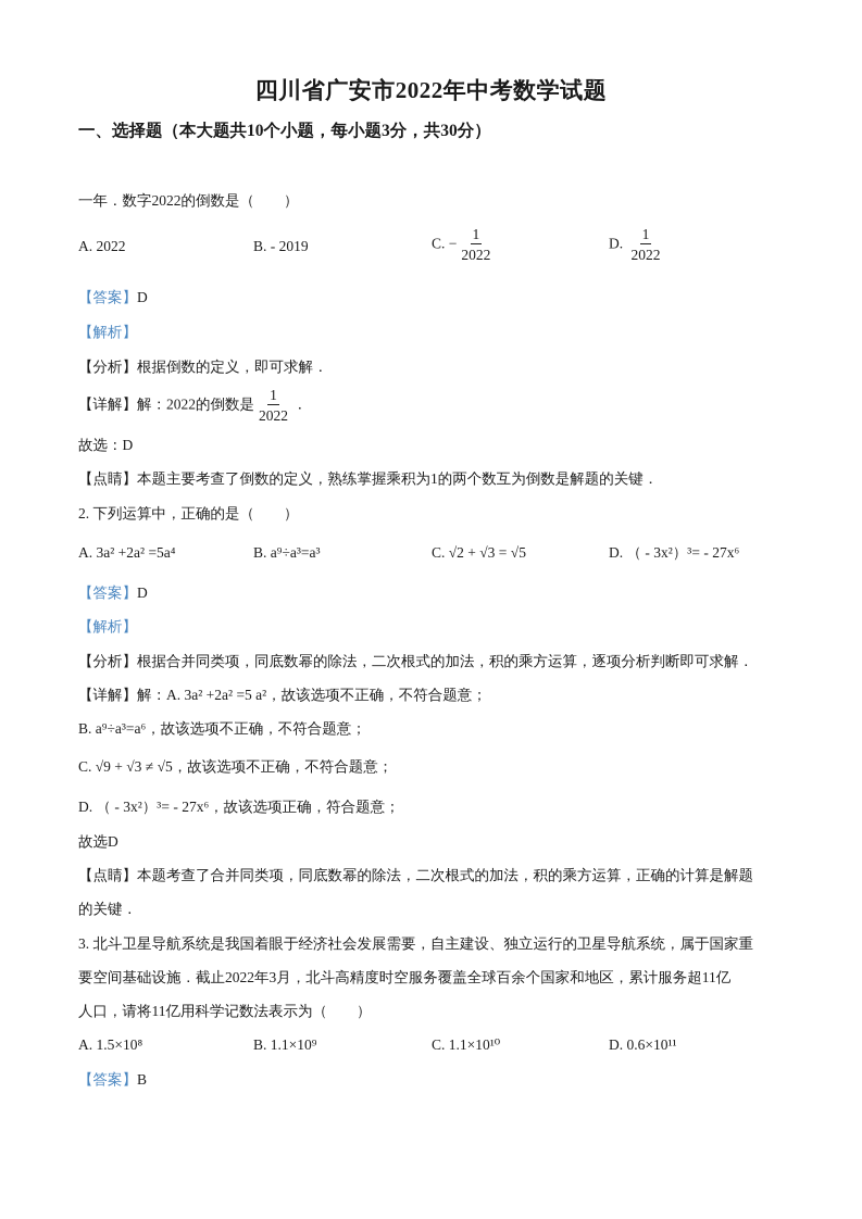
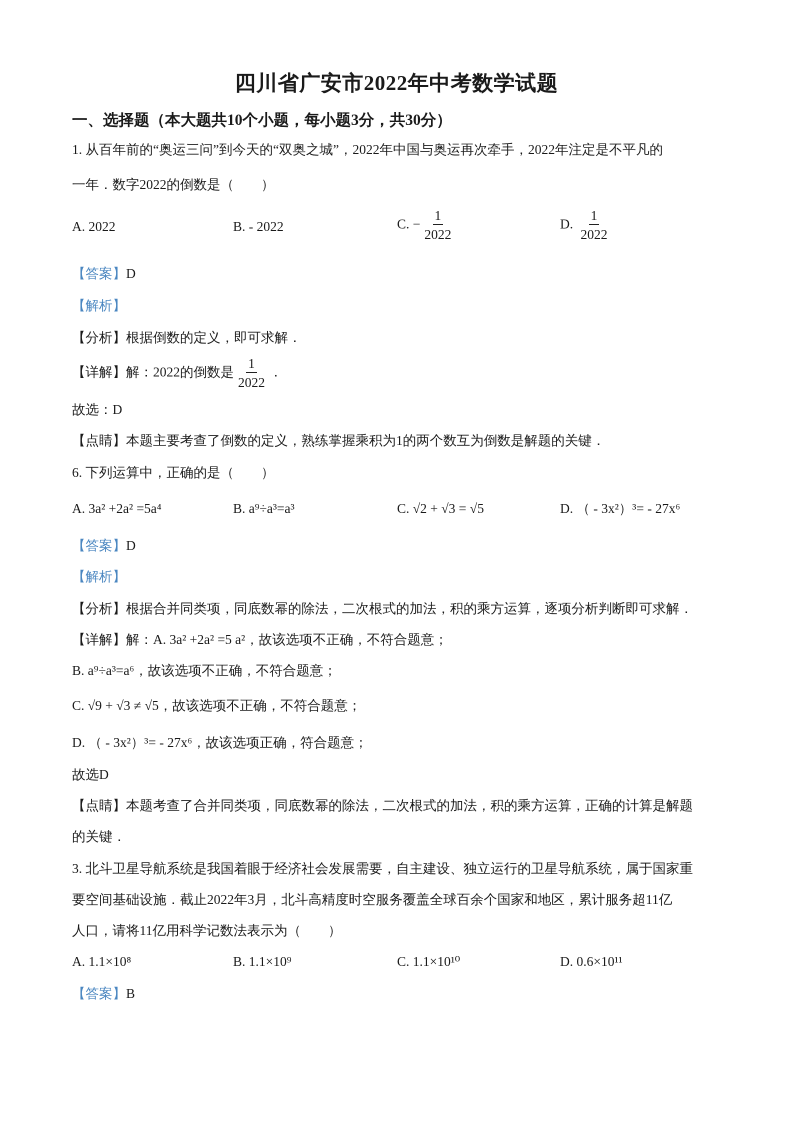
  四川省广安市2022年中考数学试题
  一、选择题（本大题共10个小题，每小题3分，共30分）
+ 1. 从百年前的“奥运三问”到今天的“双奥之城”，2022年中国与奥运再次牵手，2022年注定是不平凡的
  一年．数字2022的倒数是（ ）
  A. 2022
- B. - 2019
+ B. - 2022
  C. −
  1
  2022
  D.
  1
  2022
  【答案】D
  【解析】
  【分析】根据倒数的定义，即可求解．
  【详解】解：2022的倒数是
  1
  2022
  ．
  故选：D
  【点睛】本题主要考查了倒数的定义，熟练掌握乘积为1的两个数互为倒数是解题的关键．
- 2. 下列运算中，正确的是（ ）
+ 6. 下列运算中，正确的是（ ）
  A. 3a² +2a² =5a⁴
  B. a⁹÷a³=a³
  C. √2 + √3 = √5
  D. （ - 3x²）³= - 27x⁶
  【答案】D
  【解析】
  【分析】根据合并同类项，同底数幂的除法，二次根式的加法，积的乘方运算，逐项分析判断即可求解．
  【详解】解：A. 3a² +2a² =5 a²，故该选项不正确，不符合题意；
  B. a⁹÷a³=a⁶，故该选项不正确，不符合题意；
  C. √9 + √3 ≠ √5，故该选项不正确，不符合题意；
  D. （ - 3x²）³= - 27x⁶，故该选项正确，符合题意；
  故选D
  【点睛】本题考查了合并同类项，同底数幂的除法，二次根式的加法，积的乘方运算，正确的计算是解题
  的关键．
  3. 北斗卫星导航系统是我国着眼于经济社会发展需要，自主建设、独立运行的卫星导航系统，属于国家重
  要空间基础设施．截止2022年3月，北斗高精度时空服务覆盖全球百余个国家和地区，累计服务超11亿
  人口，请将11亿用科学记数法表示为（ ）
- A. 1.5×10⁸
+ A. 1.1×10⁸
  B. 1.1×10⁹
  C. 1.1×10¹⁰
  D. 0.6×10¹¹
  【答案】B
